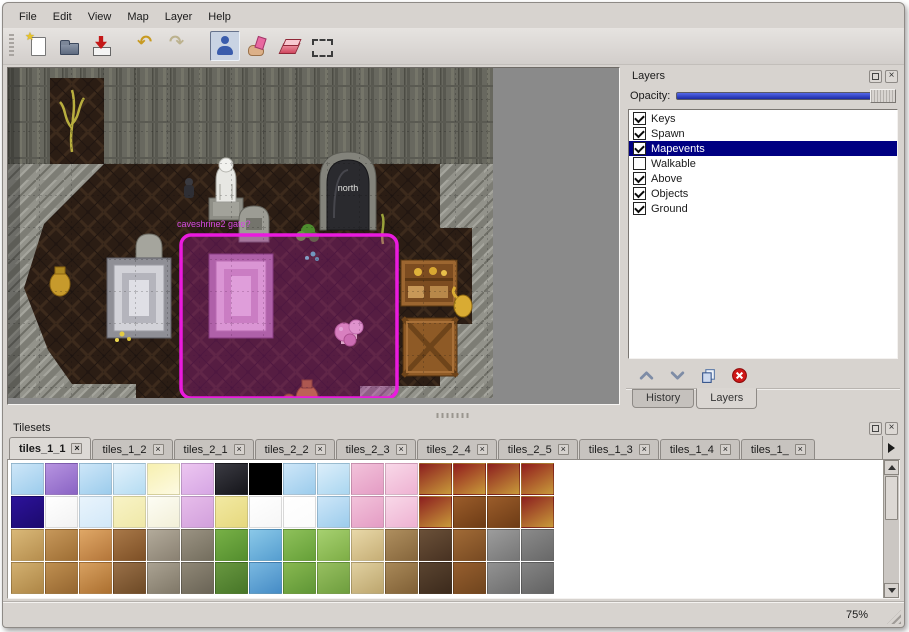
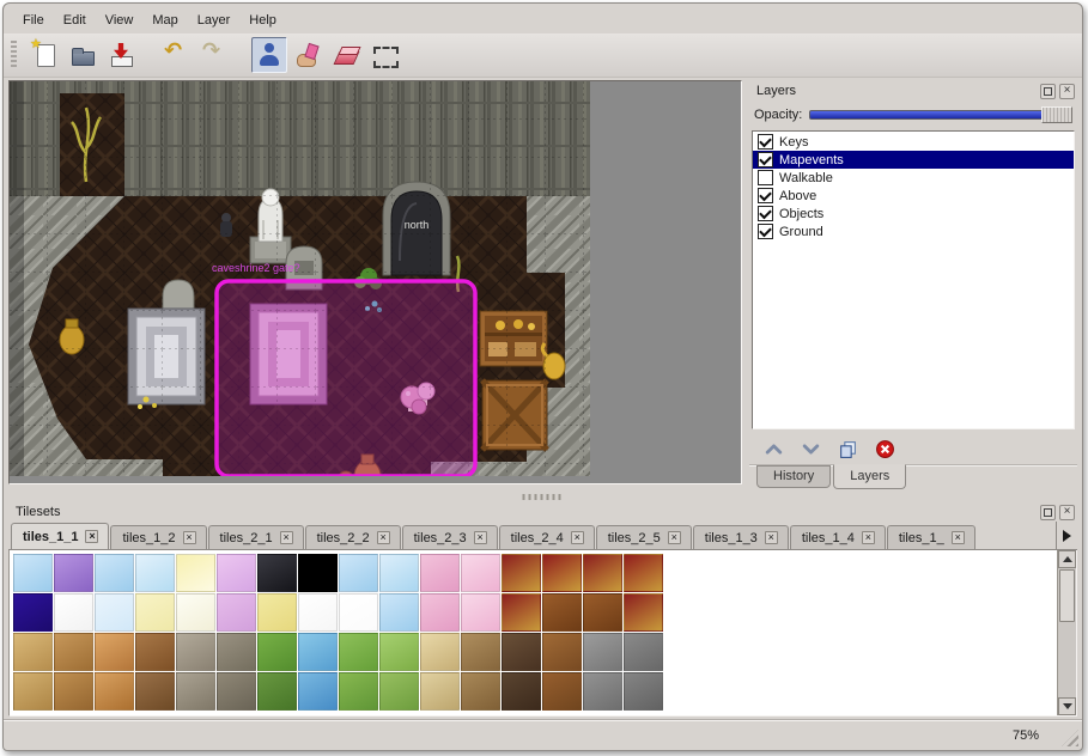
  File
  Edit
  View
  Map
  Layer
  Help
  north
  caveshrine2 gate?
  Layers
  ×
  Opacity:
  Keys
- Spawn
  Mapevents
  Walkable
  Above
  Objects
  Ground
  History
  Layers
  Tilesets
  ×
  tiles_1_1
  ×
  tiles_1_2
  ×
  tiles_2_1
  ×
  tiles_2_2
  ×
  tiles_2_3
  ×
  tiles_2_4
  ×
  tiles_2_5
  ×
  tiles_1_3
  ×
  tiles_1_4
  ×
  tiles_1_
  ×
  75%
